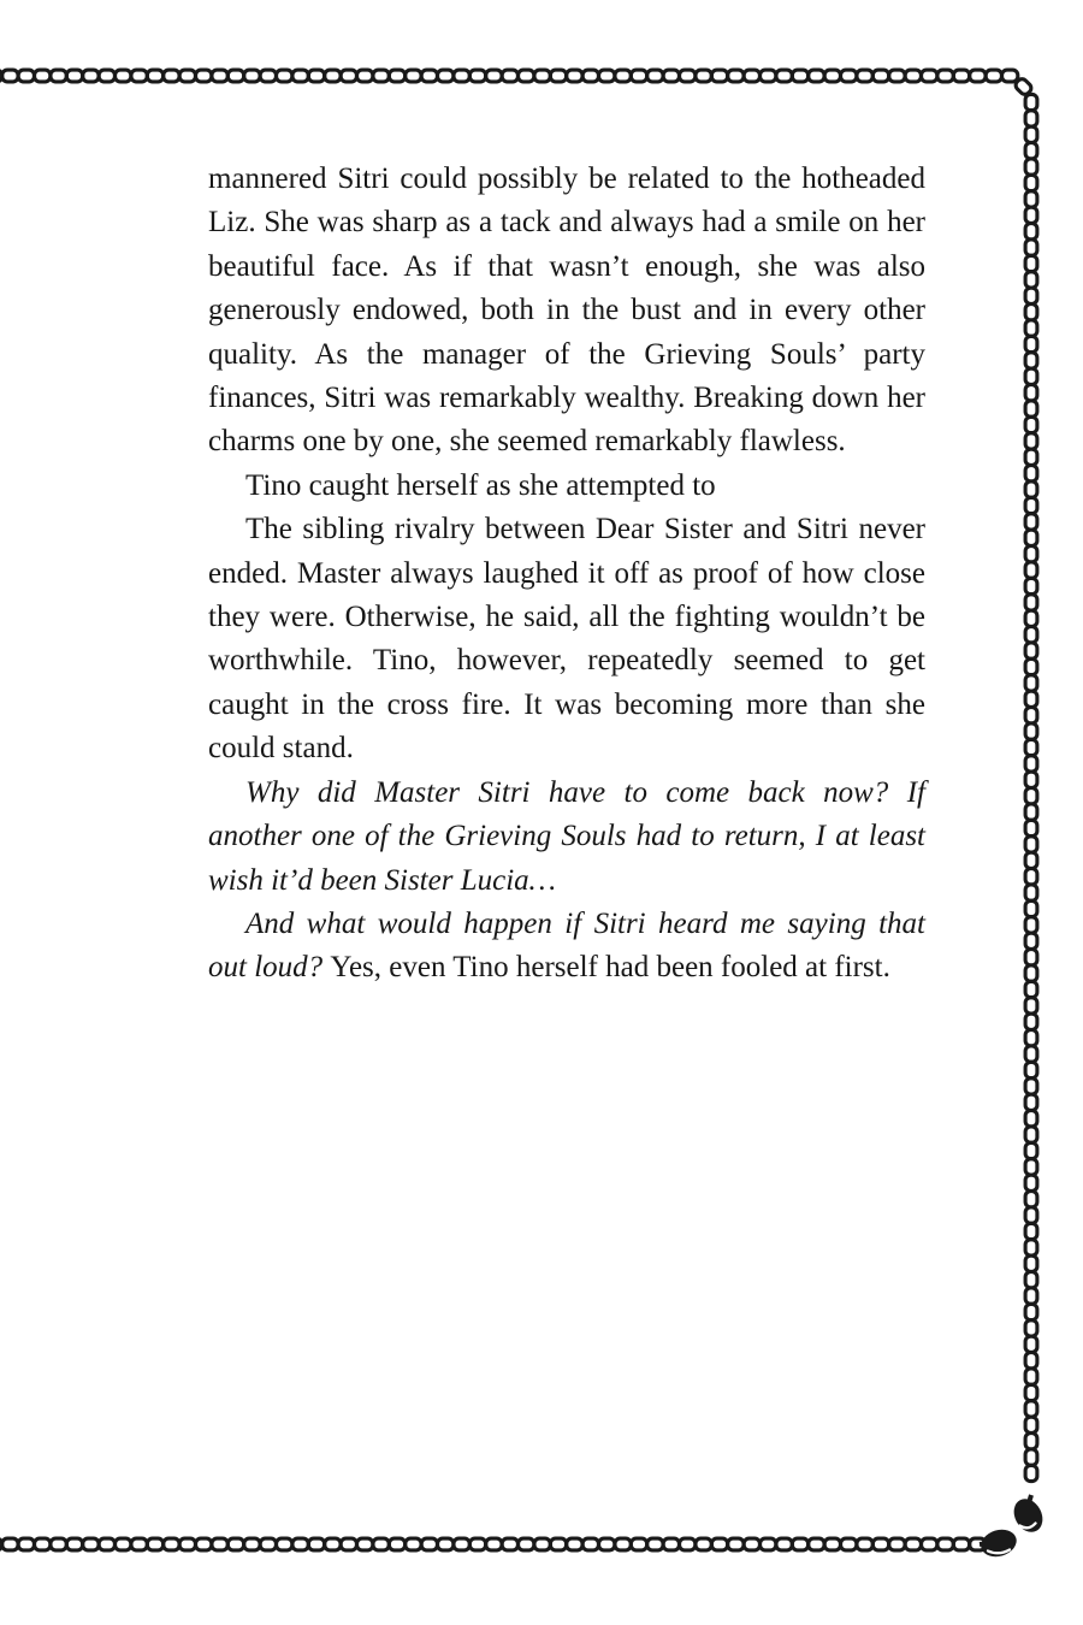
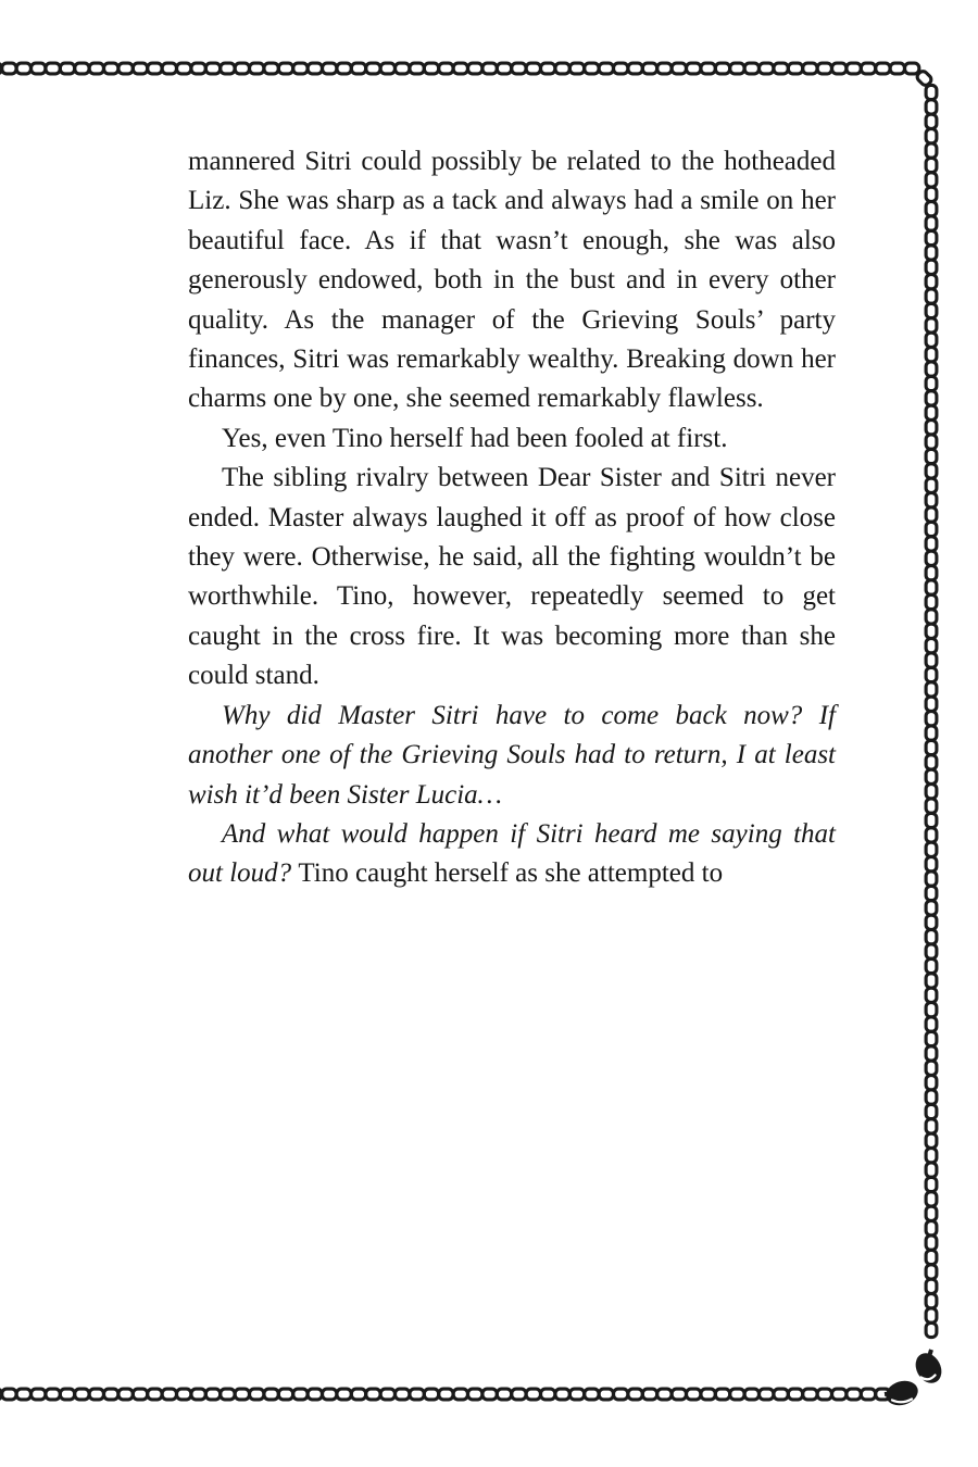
  mannered Sitri could possibly be related to the hotheaded Liz. She was sharp as a tack and always had a smile on her beautiful face. As if that wasn’t enough, she was also generously endowed, both in the bust and in every other quality. As the manager of the Grieving Souls’ party finances, Sitri was remarkably wealthy. Breaking down her charms one by one, she seemed remarkably flawless.
- Tino caught herself as she attempted to
+ Yes, even Tino herself had been fooled at first.
  The sibling rivalry between Dear Sister and Sitri never ended. Master always laughed it off as proof of how close they were. Otherwise, he said, all the fighting wouldn’t be worthwhile. Tino, however, repeatedly seemed to get caught in the cross fire. It was becoming more than she could stand.
  Why did Master Sitri have to come back now? If another one of the Grieving Souls had to return, I at least wish it’d been Sister Lucia…
- And what would happen if Sitri heard me saying that out loud? Yes, even Tino herself had been fooled at first.
+ And what would happen if Sitri heard me saying that out loud? Tino caught herself as she attempted to
